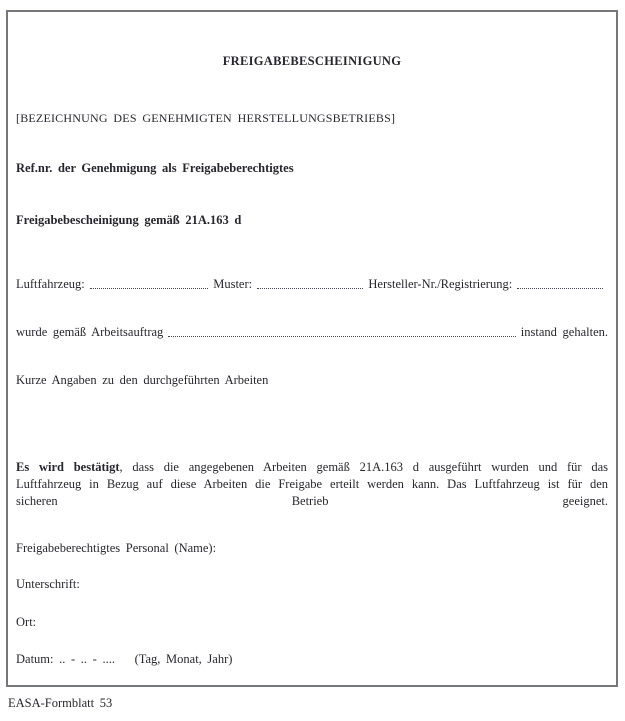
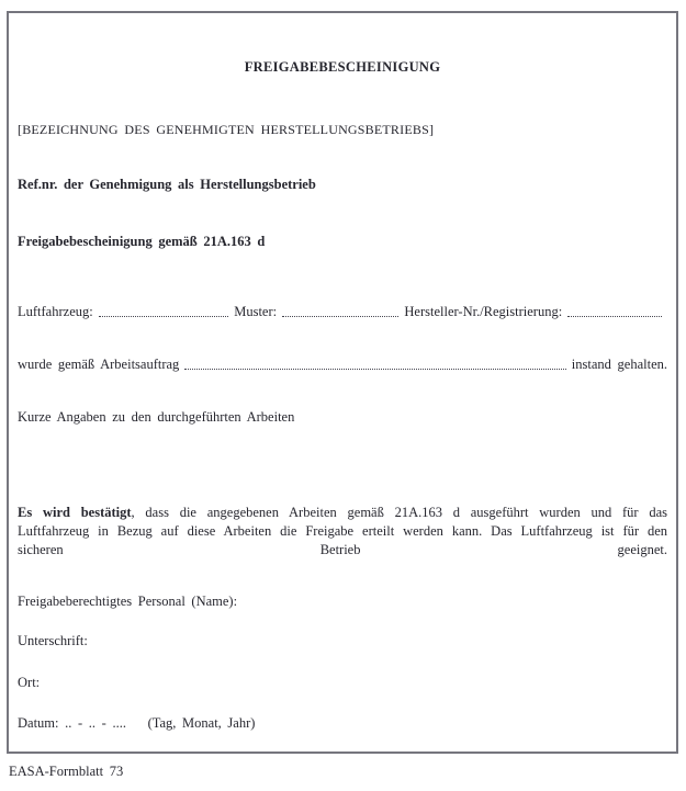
  FREIGABEBESCHEINIGUNG
  [BEZEICHNUNG DES GENEHMIGTEN HERSTELLUNGSBETRIEBS]
- Ref.nr. der Genehmigung als Freigabeberechtigtes
+ Ref.nr. der Genehmigung als Herstellungsbetrieb
  Freigabebescheinigung gemäß 21A.163 d
  Luftfahrzeug:
  Muster:
  Hersteller-Nr./Registrierung:
  wurde gemäß Arbeitsauftrag
  instand gehalten.
  Kurze Angaben zu den durchgeführten Arbeiten
  Es wird bestätigt, dass die angegebenen Arbeiten gemäß 21A.163 d ausgeführt wurden und für das Luftfahrzeug in Bezug auf diese Arbeiten die Freigabe erteilt werden kann. Das Luftfahrzeug ist für den sicheren Betrieb geeignet.
  Freigabeberechtigtes Personal (Name):
  Unterschrift:
  Ort:
  Datum: .. - .. - .... (Tag, Monat, Jahr)
- EASA-Formblatt 53
+ EASA-Formblatt 73
